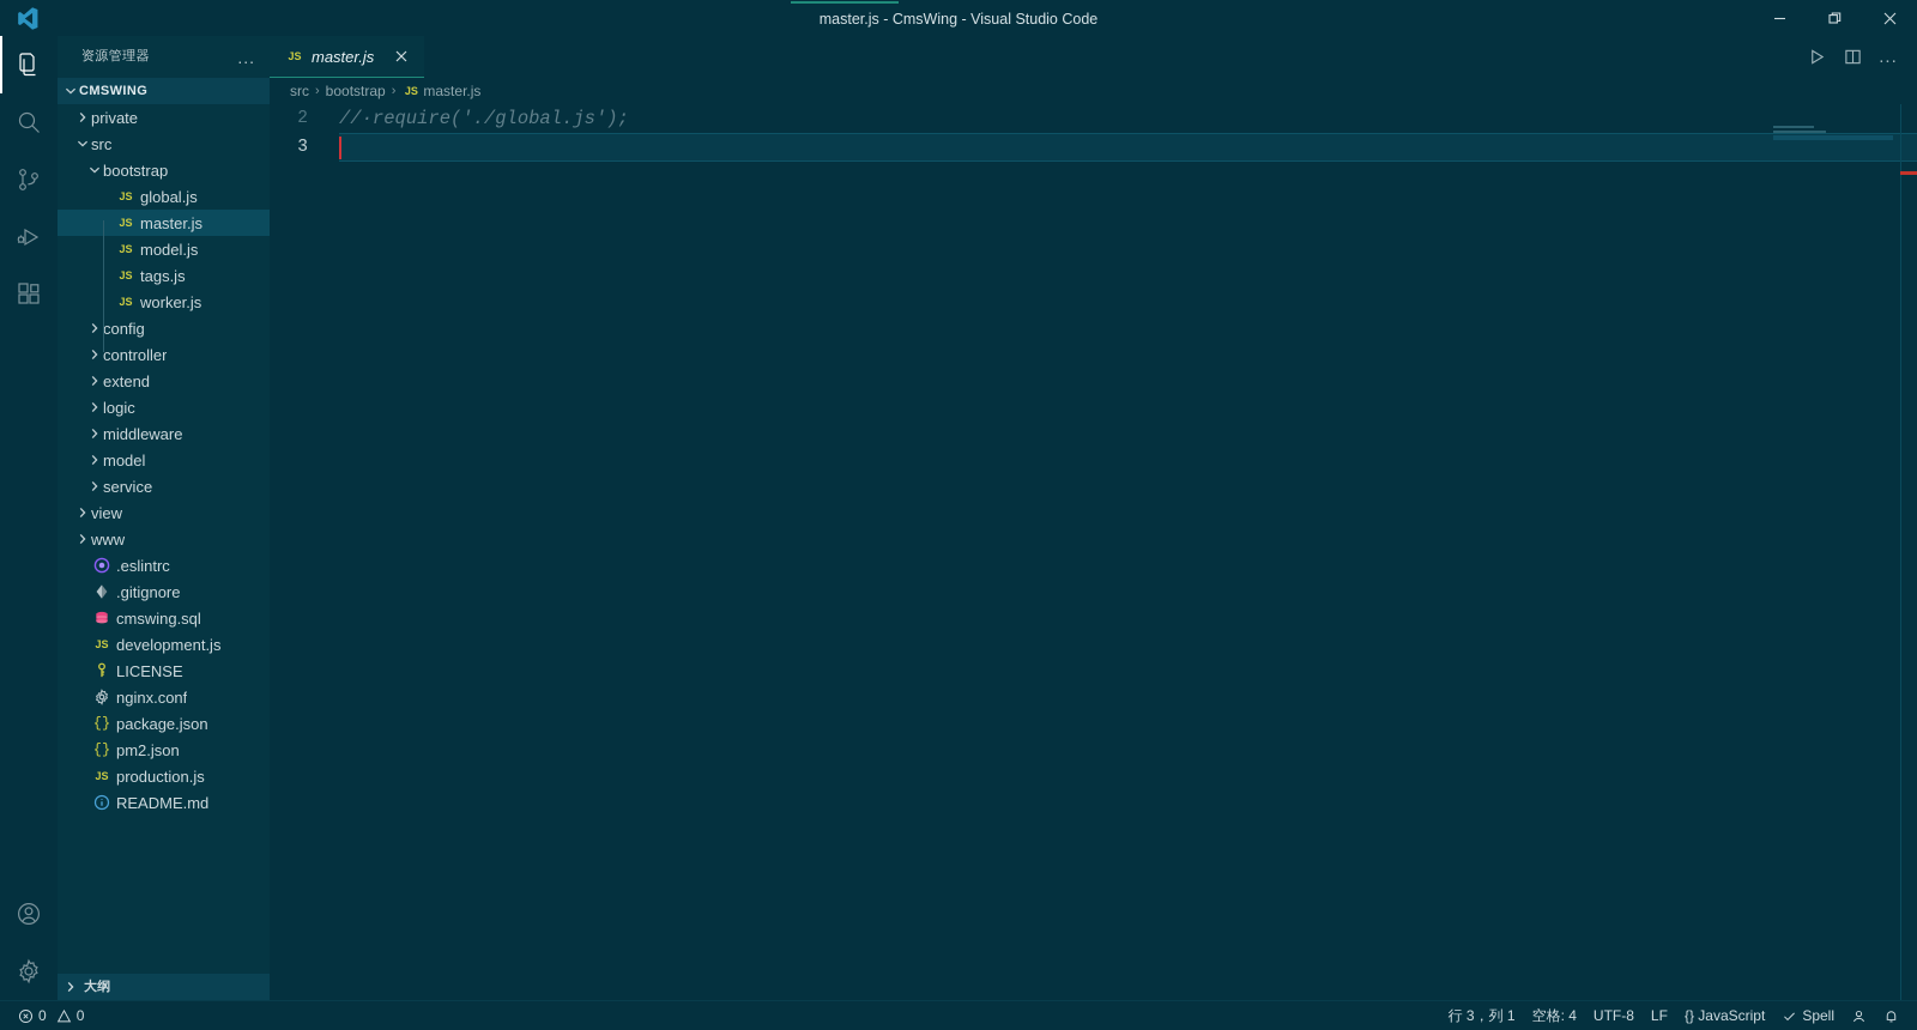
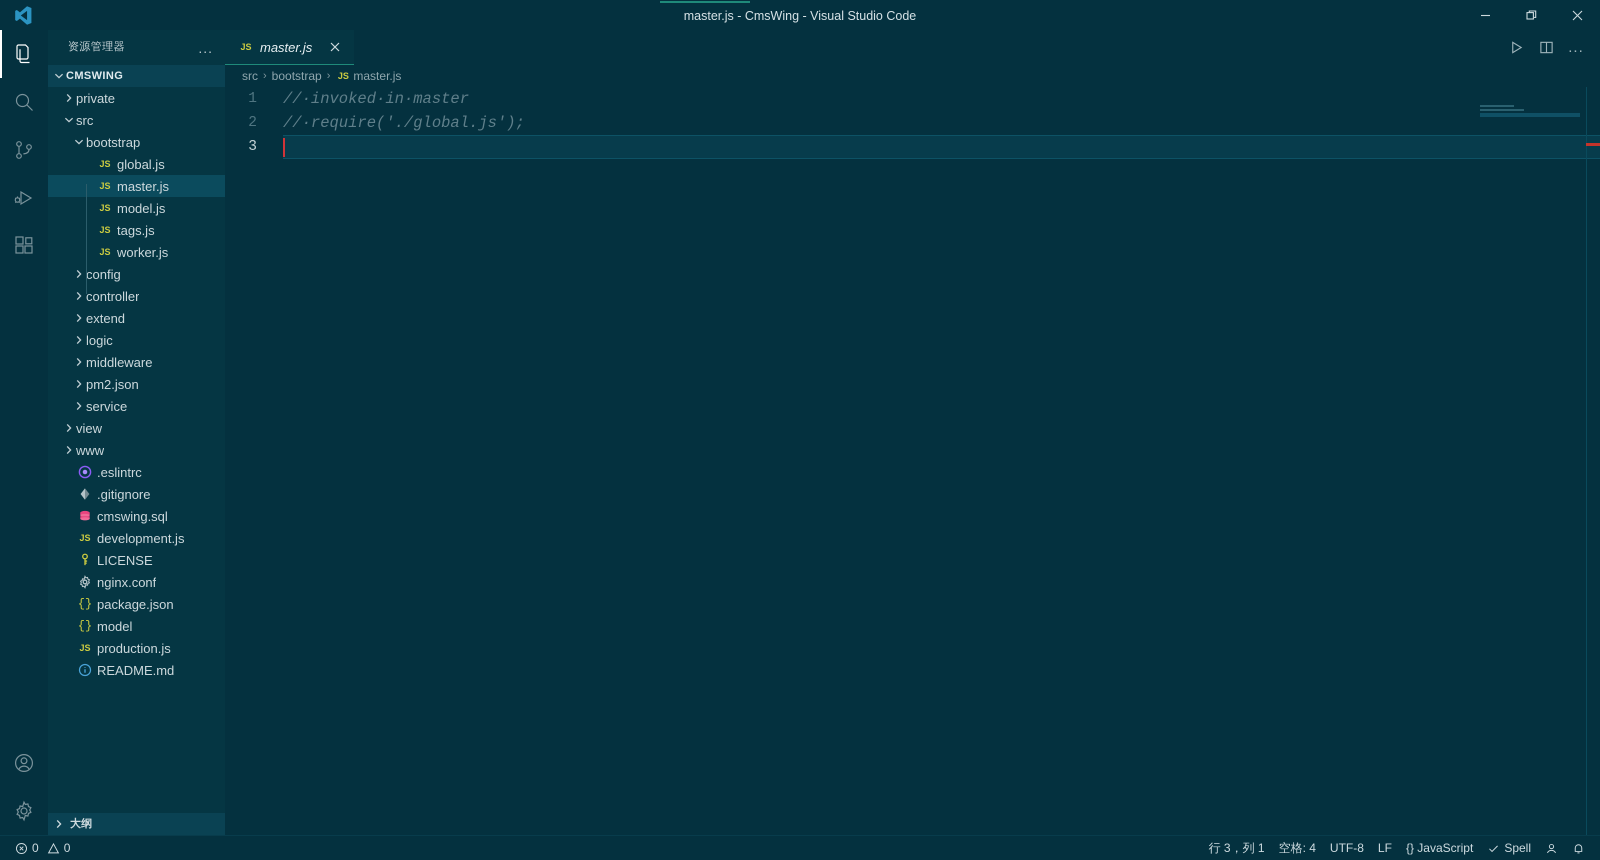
  master.js - CmsWing - Visual Studio Code
  资源管理器
  ...
  CMSWING
  private
  src
  bootstrap
  JS
  global.js
  JS
  master.js
  JS
  model.js
  JS
  tags.js
  JS
  worker.js
  config
  controller
  extend
  logic
  middleware
- model
+ pm2.json
  service
  view
  www
  .eslintrc
  .gitignore
  cmswing.sql
  JS
  development.js
  LICENSE
  nginx.conf
  {}
  package.json
  {}
- pm2.json
+ model
  JS
  production.js
  README.md
  大纲
  JS
  master.js
  ...
  src
  ›
  bootstrap
  ›
  JS
  master.js
+ 1
+ //·invoked·in·master
  2
  //·require('./global.js');
  3
  0
  0
  行 3，列 1
  空格: 4
  UTF-8
  LF
  {} JavaScript
  Spell
